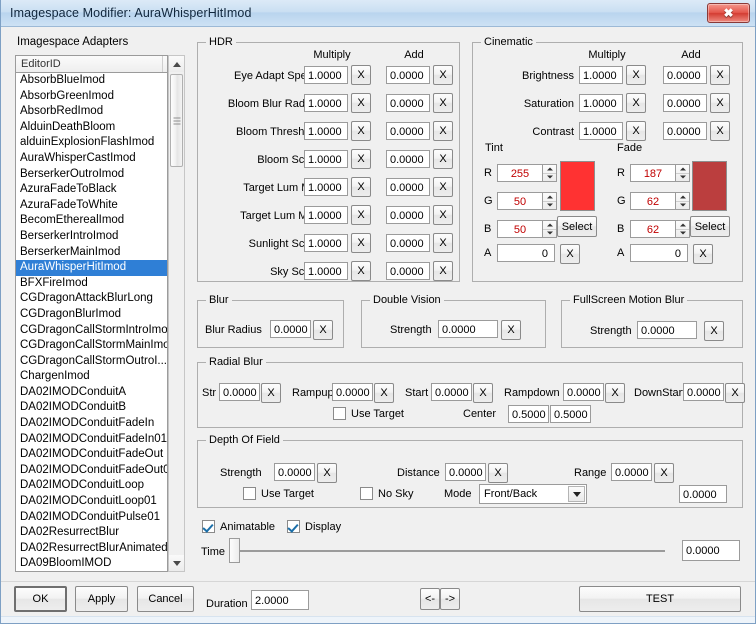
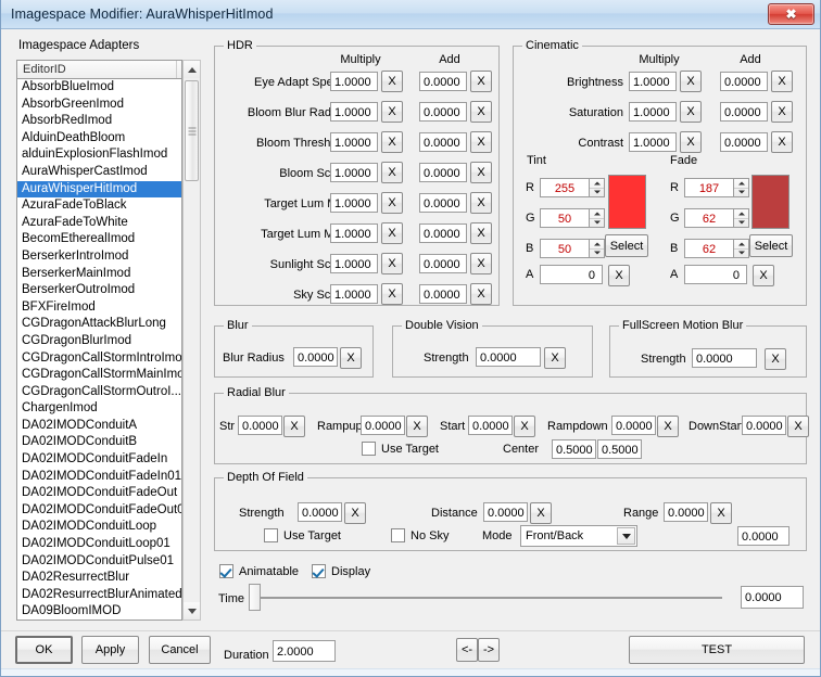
  Imagespace Modifier: AuraWhisperHitImod
  ✖
  Imagespace Adapters
  EditorID
  AbsorbBlueImod
  AbsorbGreenImod
  AbsorbRedImod
  AlduinDeathBloom
  alduinExplosionFlashImod
  AuraWhisperCastImod
- BerserkerOutroImod
+ AuraWhisperHitImod
  AzuraFadeToBlack
  AzuraFadeToWhite
  BecomEtherealImod
  BerserkerIntroImod
  BerserkerMainImod
- AuraWhisperHitImod
+ BerserkerOutroImod
  BFXFireImod
  CGDragonAttackBlurLong
  CGDragonBlurImod
  CGDragonCallStormIntroImo
  CGDragonCallStormMainImo
  CGDragonCallStormOutroI...
  ChargenImod
  DA02IMODConduitA
  DA02IMODConduitB
  DA02IMODConduitFadeIn
  DA02IMODConduitFadeIn01
  DA02IMODConduitFadeOut
  DA02IMODConduitFadeOut0
  DA02IMODConduitLoop
  DA02IMODConduitLoop01
  DA02IMODConduitPulse01
  DA02ResurrectBlur
  DA02ResurrectBlurAnimated
  DA09BloomIMOD
  HDR
  Multiply
  Add
  Eye Adapt Sp
  1.0000
  X
  0.0000
  X
  Bloom Blur Rad
  1.0000
  X
  0.0000
  X
  Bloom Thresh
  1.0000
  X
  0.0000
  X
  Bloom Sc
  1.0000
  X
  0.0000
  X
  Target Lum
  1.0000
  X
  0.0000
  X
  Target Lum M
  1.0000
  X
  0.0000
  X
  Sunlight Sc
  1.0000
  X
  0.0000
  X
  1.0000
  X
  0.0000
  X
  Cinematic
  Multiply
  Add
  Brightness
  1.0000
  X
  0.0000
  X
  Saturation
  1.0000
  X
  0.0000
  X
  Contrast
  1.0000
  X
  0.0000
  X
  Tint
  R
  255
  G
  50
  B
  50
  Select
  A
  0
  X
  Fade
  R
  187
  G
  62
  B
  62
  Select
  A
  0
  X
  Blur
  Blur Radius
  0.0000
  X
  Double Vision
  Strength
  0.0000
  X
  FullScreen Motion Blur
  Strength
  0.0000
  X
  Radial Blur
  Str
  0.0000
  X
  Rampup
  0.0000
  X
  Start
  0.0000
  X
  Rampdown
  0.0000
  X
  DownStar
  0.0000
  X
  Use Target
  Center
  0.5000
  0.5000
  Depth Of Field
  Strength
  0.0000
  X
  Distance
  0.0000
  X
  Range
  0.0000
  X
  Use Target
  No Sky
  Mode
  Front/Back
  0.0000
  Animatable
  Display
  Time
  0.0000
  OK
  Apply
  Cancel
  Duration
  2.0000
  <-
  ->
  TEST
